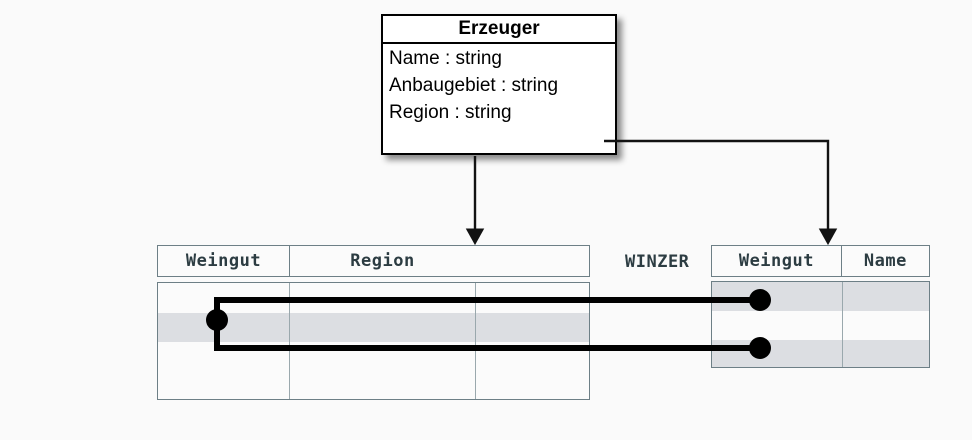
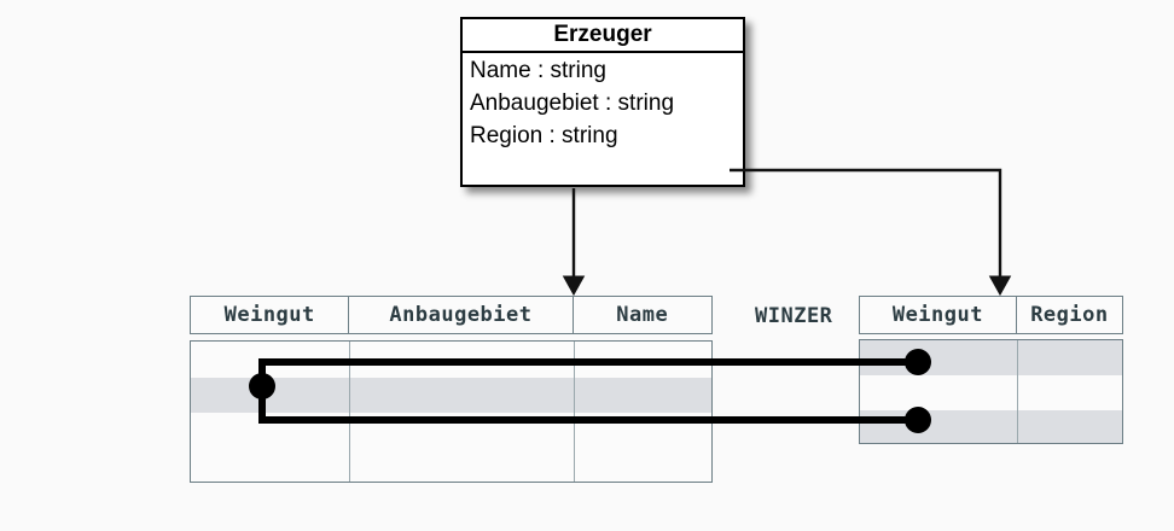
  Erzeuger
  Name : string
  Anbaugebiet : string
  Region : string
  Weingut
+ Anbaugebiet
- Region
+ Name
  WINZER
  Weingut
- Name
+ Region
